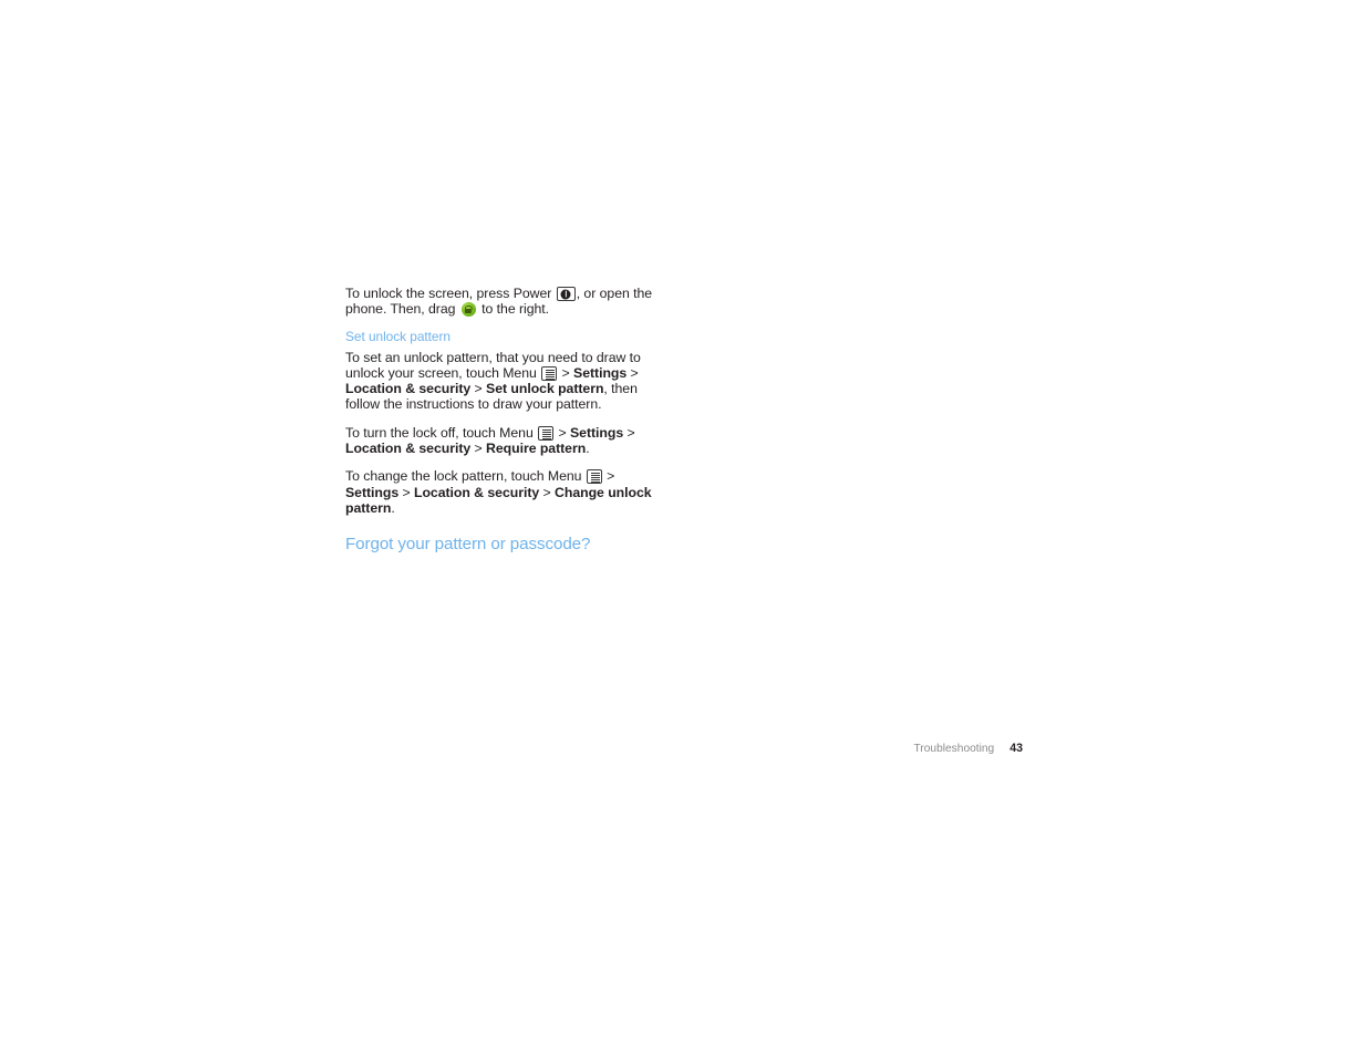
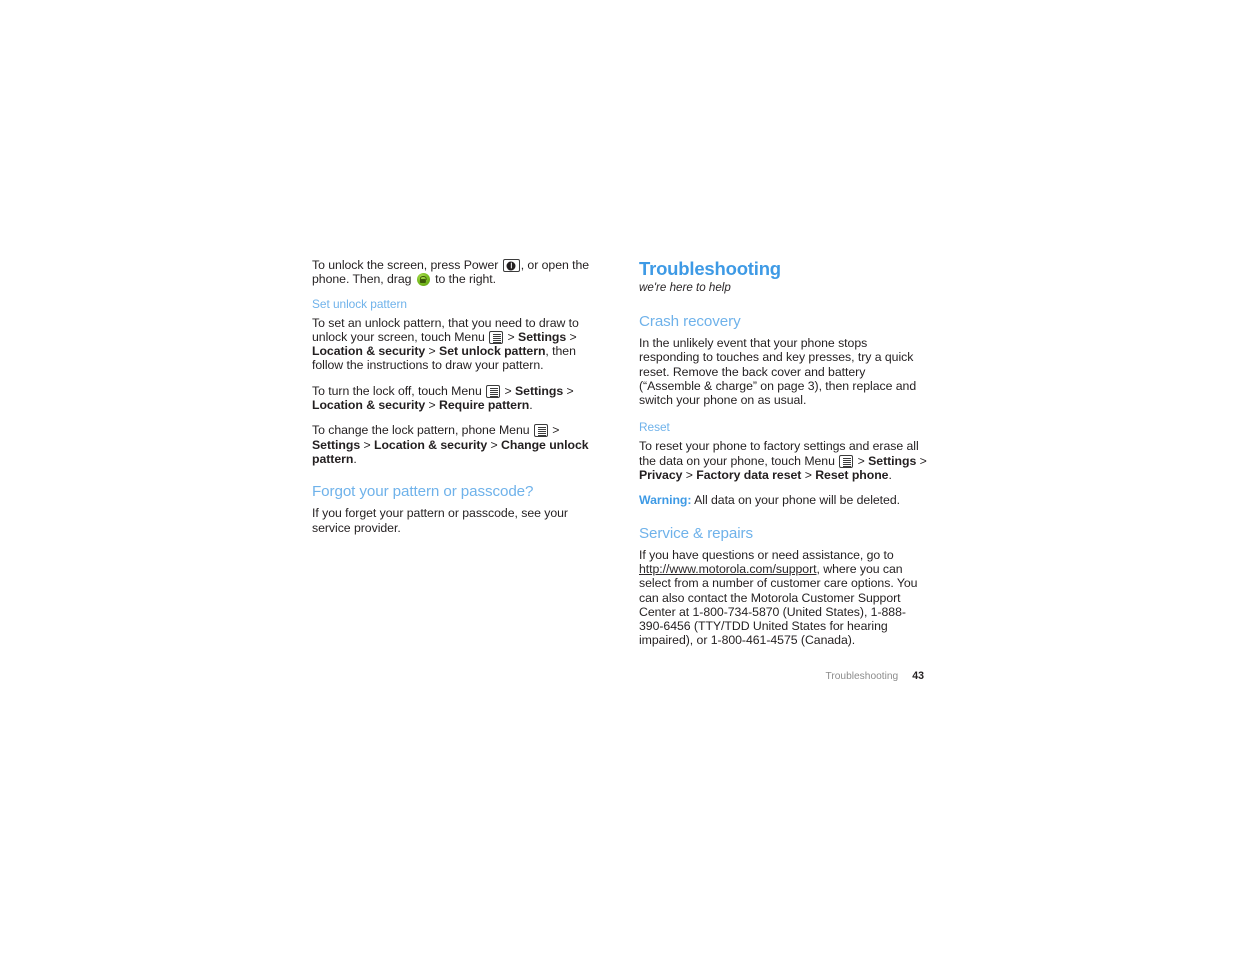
  To unlock the screen, press Power , or open the phone. Then, drag to the right.
  Set unlock pattern
  To set an unlock pattern, that you need to draw to unlock your screen, touch Menu > Settings > Location & security > Set unlock pattern, then follow the instructions to draw your pattern.
  To turn the lock off, touch Menu > Settings > Location & security > Require pattern.
- To change the lock pattern, touch Menu > Settings > Location & security > Change unlock pattern.
+ To change the lock pattern, phone Menu > Settings > Location & security > Change unlock pattern.
  Forgot your pattern or passcode?
+ If you forget your pattern or passcode, see your service provider.
+ Troubleshooting
+ we're here to help
+ Crash recovery
+ In the unlikely event that your phone stops responding to touches and key presses, try a quick reset. Remove the back cover and battery (“Assemble & charge” on page 3), then replace and switch your phone on as usual.
+ Reset
+ To reset your phone to factory settings and erase all the data on your phone, touch Menu > Settings > Privacy > Factory data reset > Reset phone.
+ Warning: All data on your phone will be deleted.
+ Service & repairs
+ If you have questions or need assistance, go to http://www.motorola.com/support, where you can select from a number of customer care options. You can also contact the Motorola Customer Support Center at 1-800-734-5870 (United States), 1-888-390-6456 (TTY/TDD United States for hearing impaired), or 1-800-461-4575 (Canada).
  Troubleshooting 43
